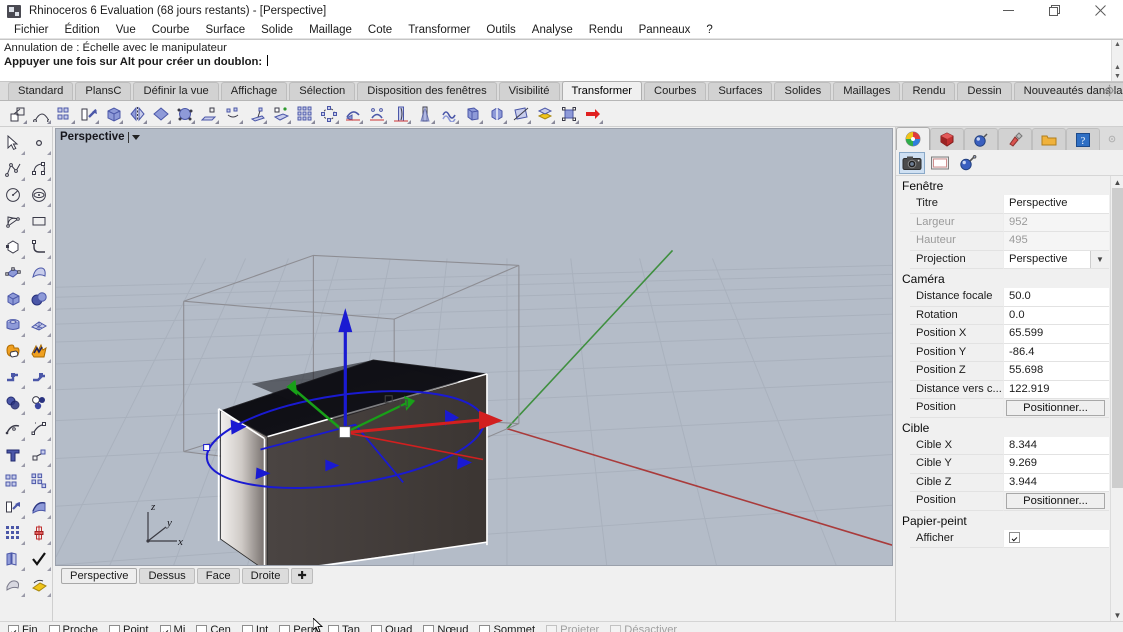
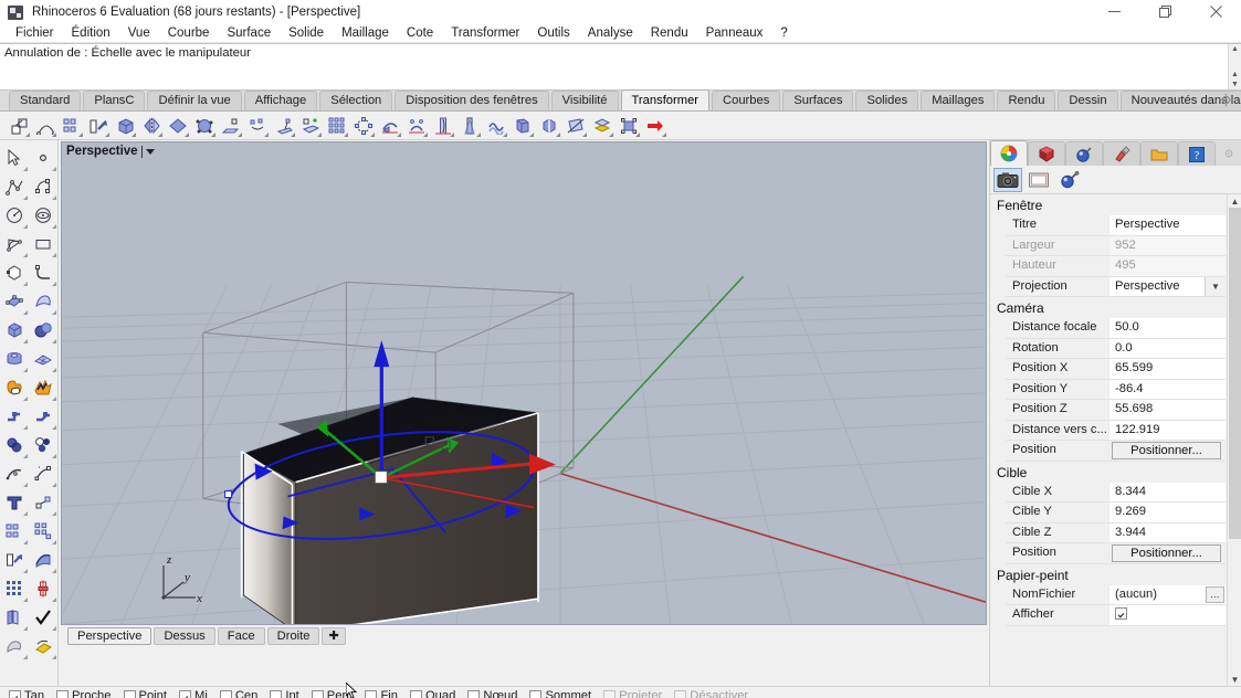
  Rhinoceros 6 Evaluation (68 jours restants) - [Perspective]
  Fichier
  Édition
  Vue
  Courbe
  Surface
  Solide
  Maillage
  Cote
  Transformer
  Outils
  Analyse
  Rendu
  Panneaux
  ?
  Annulation de : Échelle avec le manipulateur
- Appuyer une fois sur Alt pour créer un doublon:
  Standard
  PlansC
  Définir la vue
  Affichage
  Sélection
  Disposition des fenêtres
  Visibilité
  Transformer
  Courbes
  Surfaces
  Solides
  Maillages
  Rendu
  Dessin
  Nouveautés dansa
  Perspective
  z
  y
  x
  Perspective
  Dessus
  Face
  Droite
  ✚
  ?
  Fenêtre
  Titre
  Perspective
  Largeur
  952
  Hauteur
  495
  Projection
  Perspective
  ▼
  Caméra
  Distance focale
  50.0
  Rotation
  0.0
  Position X
  65.599
  Position Y
  -86.4
  Position Z
  55.698
  Distance vers c...
  122.919
  Position
  Positionner...
  Cible
  Cible X
  8.344
  Cible Y
  9.269
  Cible Z
  3.944
  Position
  Positionner...
  Papier-peint
+ NomFichier
+ (aucun)
+ …
  Afficher
  ▲
  ▼
- Fin
+ Tan
  Proche
  Point
  Mi
  Cen
  Int
  Perp
- Tan
+ Fin
  Quad
  Nœud
  Sommet
  Projeter
  Désactiver
